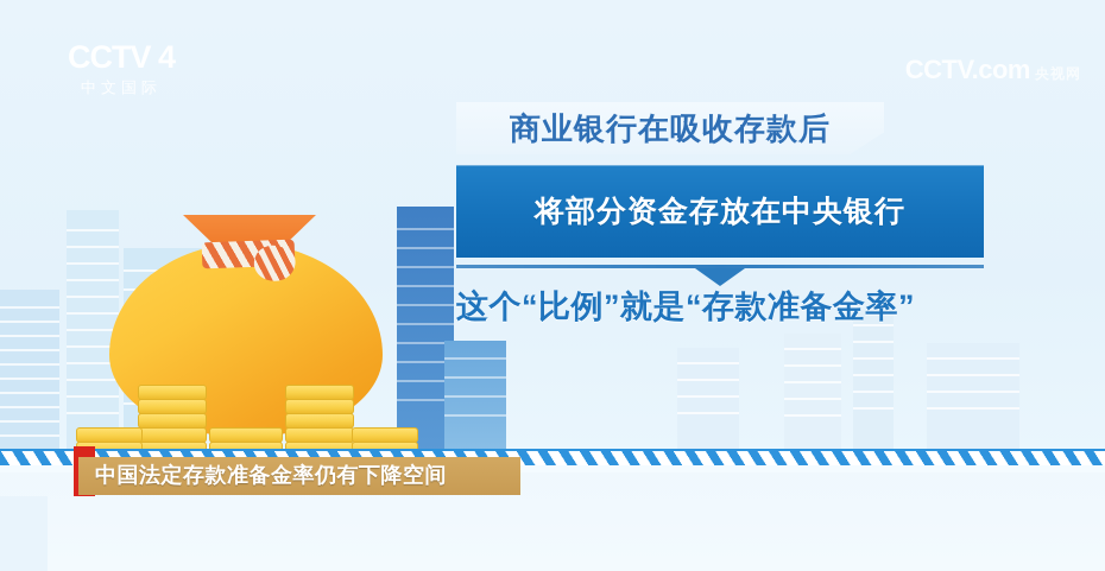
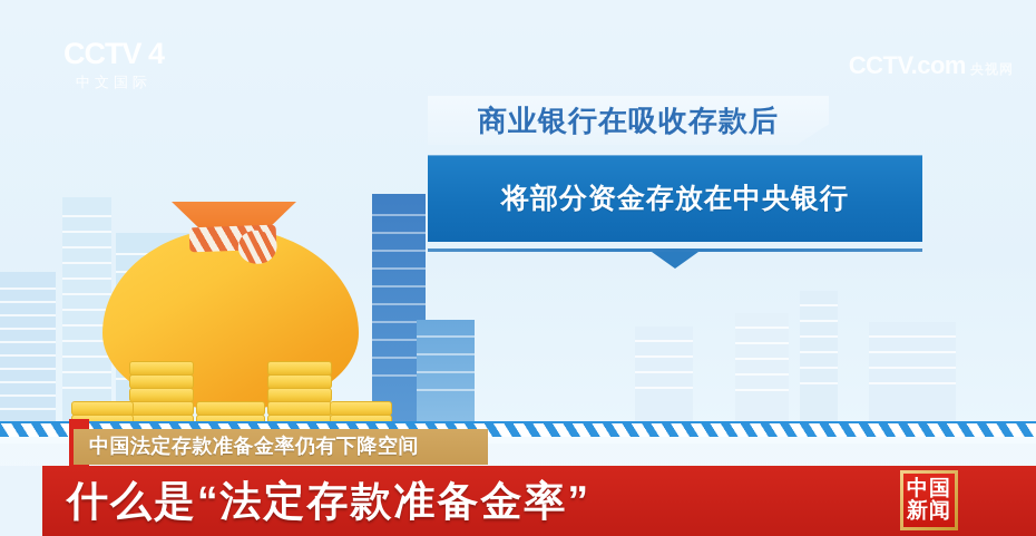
  商业银行在吸收存款后
  将部分资金存放在中央银行
- 这个“比例”就是“存款准备金率”
  中国法定存款准备金率仍有下降空间
+ 什么是“法定存款准备金率”
+ 中国
+ 新闻
